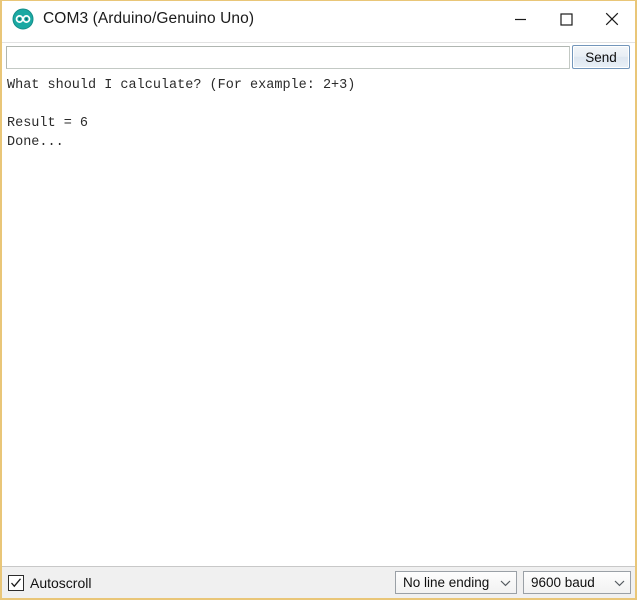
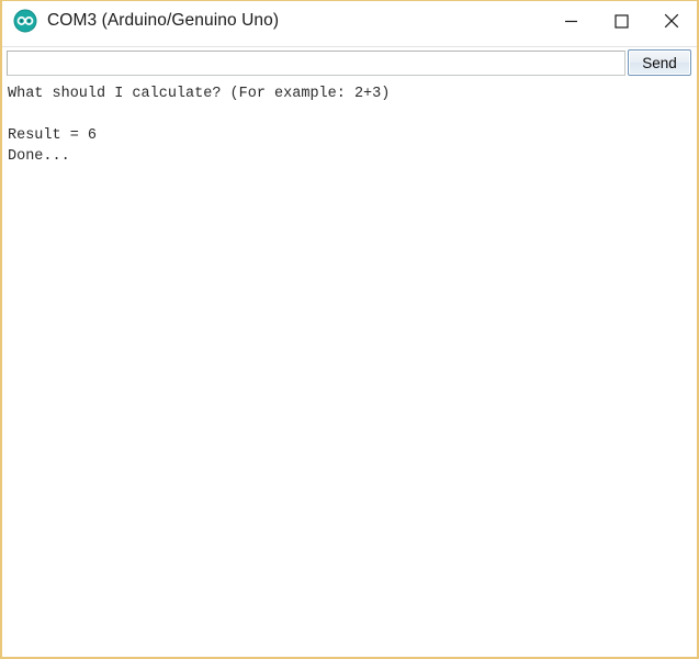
  COM3 (Arduino/Genuino Uno)
  Send
  What should I calculate? (For example: 2+3)
  Result = 6
  Done...
- Autoscroll
- No line ending
- 9600 baud
